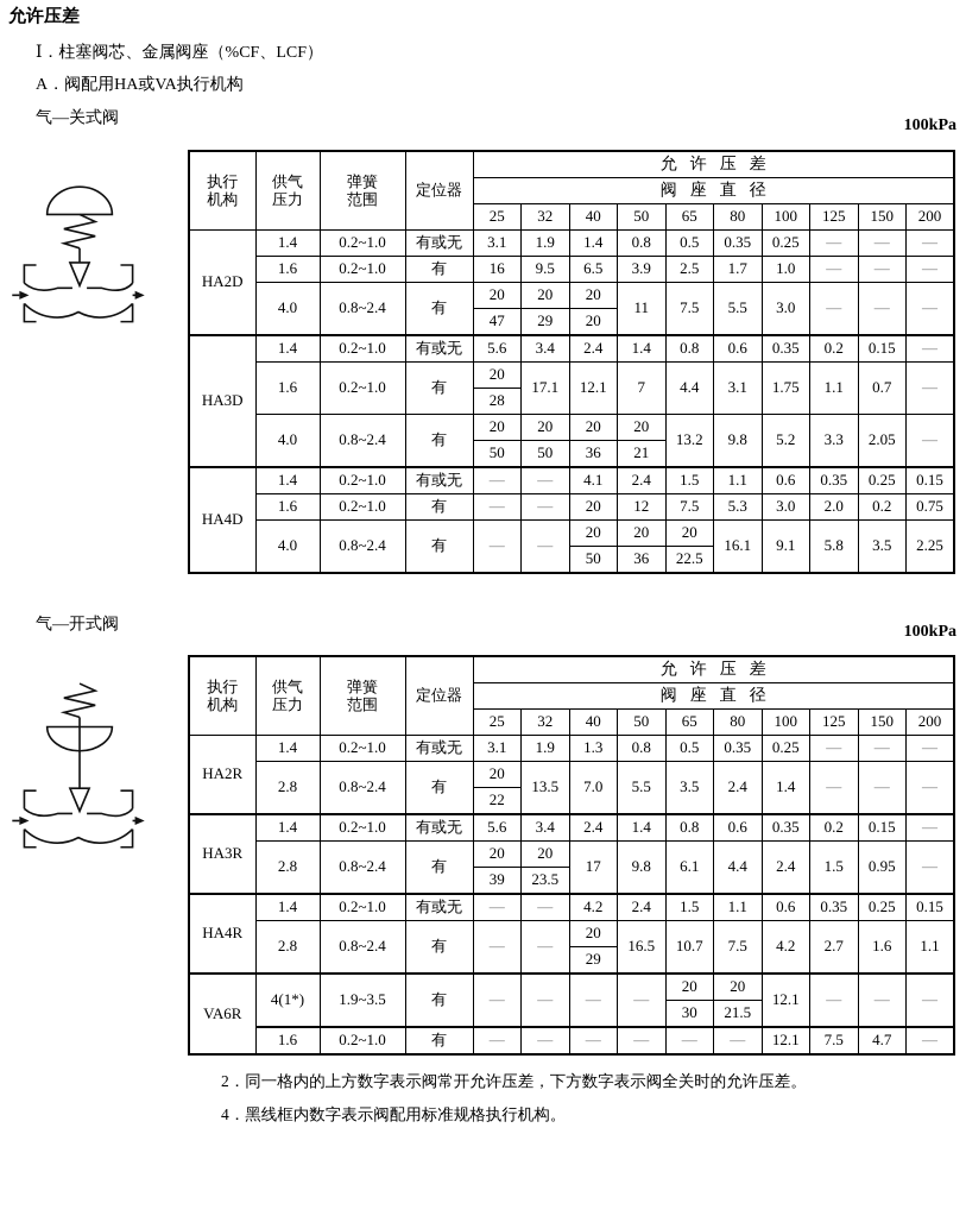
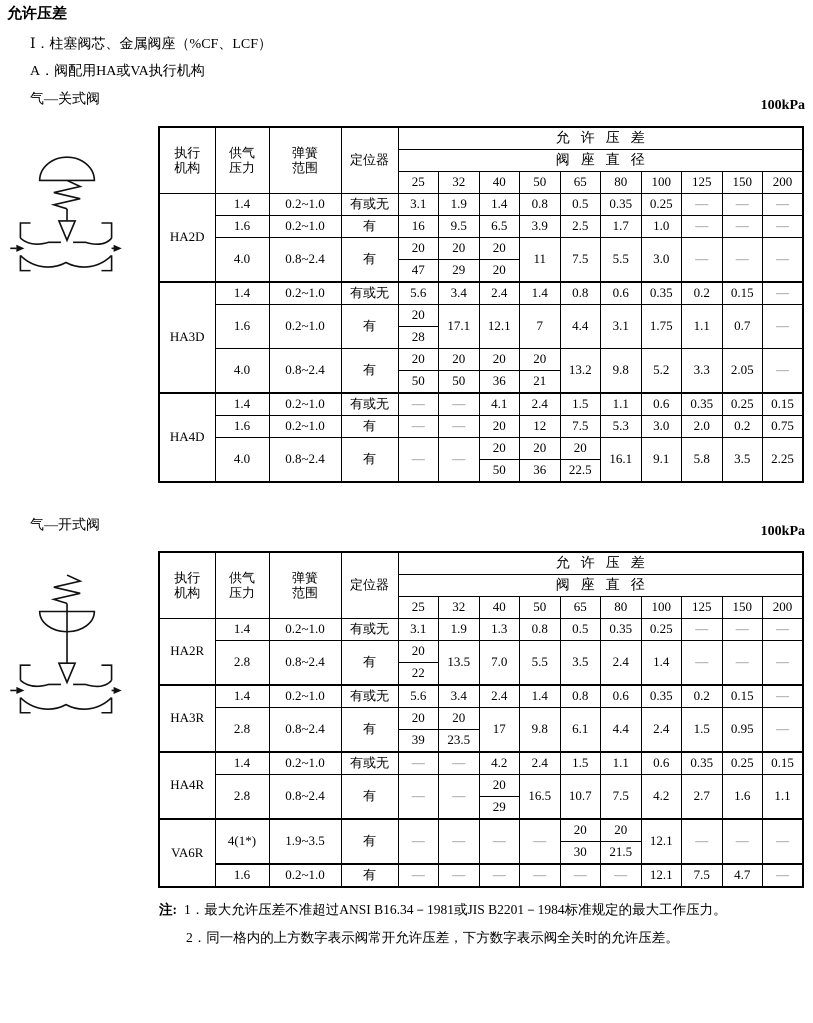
  允许压差
  Ⅰ．柱塞阀芯、金属阀座（%CF、LCF）
  A．阀配用HA或VA执行机构
  气—关式阀
  100kPa
  执行机构	供气压力	弹簧范围	定位器	允许压差
  阀座直径
  25	32	40	50	65	80	100	125	150	200
  HA2D	1.4	0.2~1.0	有或无	3.1	1.9	1.4	0.8	0.5	0.35	0.25	—	—	—
  1.6	0.2~1.0	有	16	9.5	6.5	3.9	2.5	1.7	1.0	—	—	—
  4.0	0.8~2.4	有	20	20	20	11	7.5	5.5	3.0	—	—	—
  47	29	20
  HA3D	1.4	0.2~1.0	有或无	5.6	3.4	2.4	1.4	0.8	0.6	0.35	0.2	0.15	—
  1.6	0.2~1.0	有	20	17.1	12.1	7	4.4	3.1	1.75	1.1	0.7	—
  28
  4.0	0.8~2.4	有	20	20	20	20	13.2	9.8	5.2	3.3	2.05	—
  50	50	36	21
  HA4D	1.4	0.2~1.0	有或无	—	—	4.1	2.4	1.5	1.1	0.6	0.35	0.25	0.15
  1.6	0.2~1.0	有	—	—	20	12	7.5	5.3	3.0	2.0	0.2	0.75
  4.0	0.8~2.4	有	—	—	20	20	20	16.1	9.1	5.8	3.5	2.25
  50	36	22.5
  气—开式阀
  100kPa
  执行机构	供气压力	弹簧范围	定位器	允许压差
  阀座直径
  25	32	40	50	65	80	100	125	150	200
  HA2R	1.4	0.2~1.0	有或无	3.1	1.9	1.3	0.8	0.5	0.35	0.25	—	—	—
  2.8	0.8~2.4	有	20	13.5	7.0	5.5	3.5	2.4	1.4	—	—	—
  22
  HA3R	1.4	0.2~1.0	有或无	5.6	3.4	2.4	1.4	0.8	0.6	0.35	0.2	0.15	—
  2.8	0.8~2.4	有	20	20	17	9.8	6.1	4.4	2.4	1.5	0.95	—
  39	23.5
  HA4R	1.4	0.2~1.0	有或无	—	—	4.2	2.4	1.5	1.1	0.6	0.35	0.25	0.15
  2.8	0.8~2.4	有	—	—	20	16.5	10.7	7.5	4.2	2.7	1.6	1.1
  29
  VA6R	4(1*)	1.9~3.5	有	—	—	—	—	20	20	12.1	—	—	—
  30	21.5
  1.6	0.2~1.0	有	—	—	—	—	—	—	12.1	7.5	4.7	—
+ 注: 1．最大允许压差不准超过ANSI B16.34－1981或JIS B2201－1984标准规定的最大工作压力。
  2．同一格内的上方数字表示阀常开允许压差，下方数字表示阀全关时的允许压差。
- 4．黑线框内数字表示阀配用标准规格执行机构。
